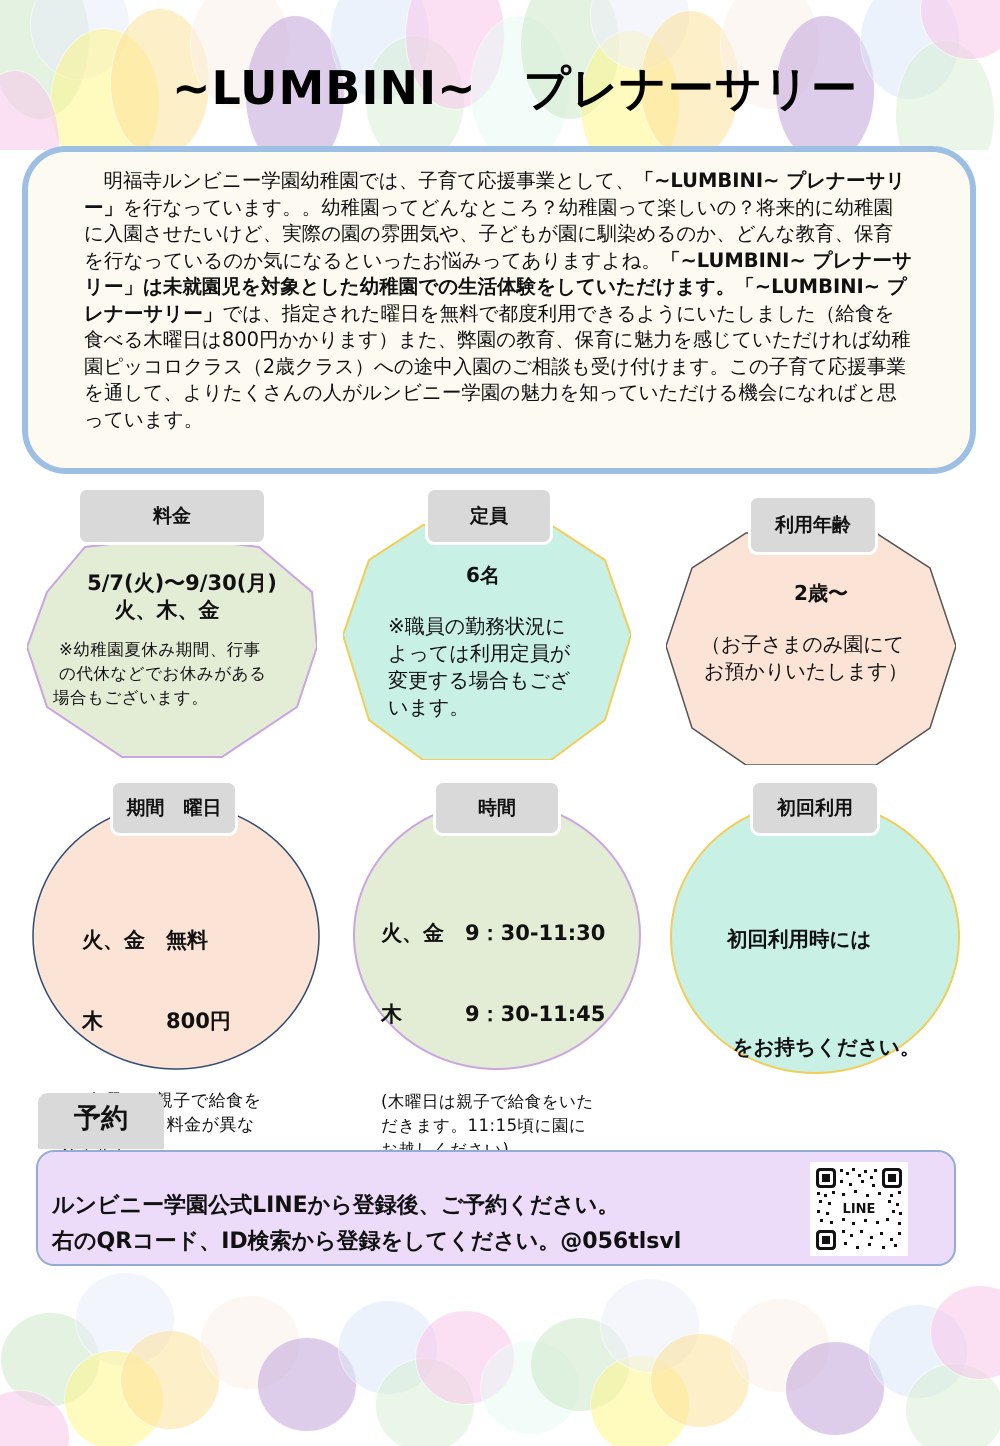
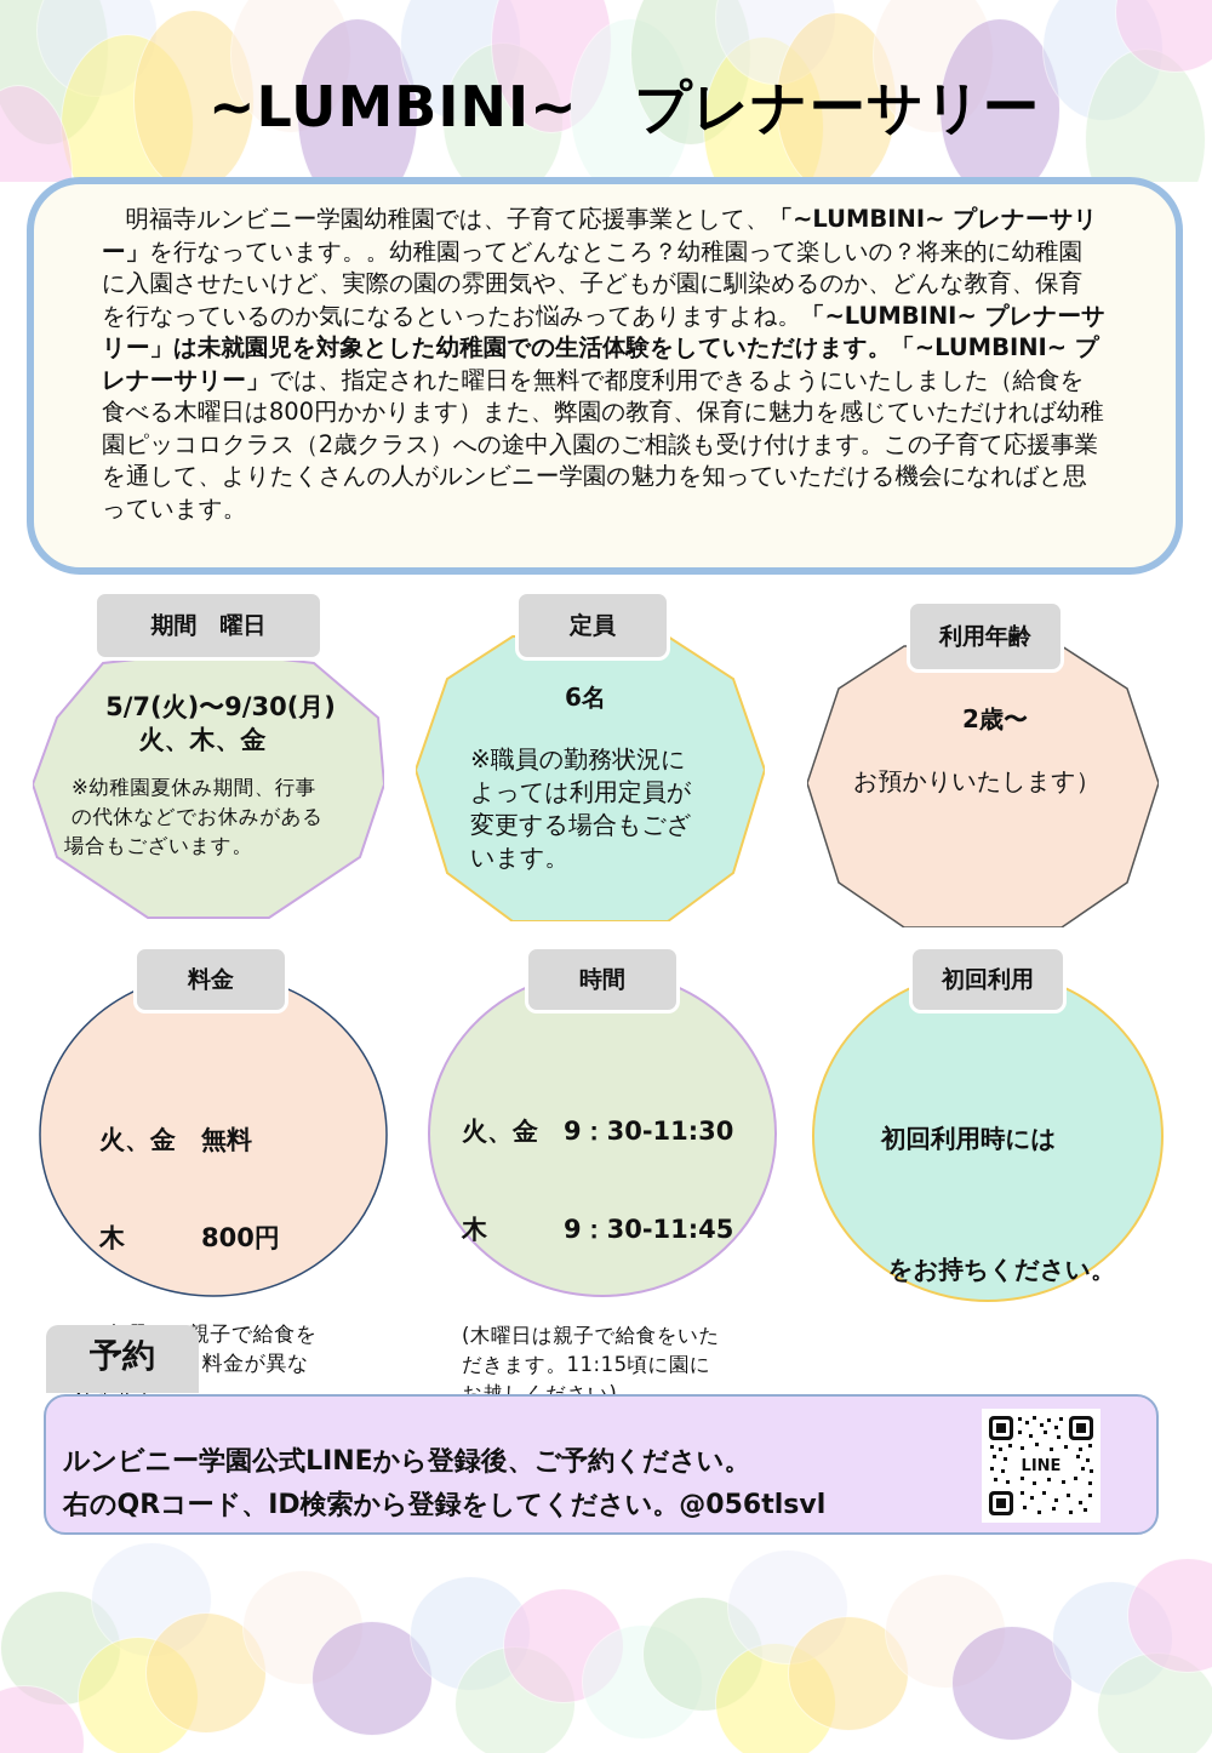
  ~LUMBINI~ プレナーサリー
  明福寺ルンビニー学園幼稚園では、子育て応援事業として、「~LUMBINI~ プレナーサリー」を行なっています。。幼稚園ってどんなところ？幼稚園って楽しいの？将来的に幼稚園に入園させたいけど、実際の園の雰囲気や、子どもが園に馴染めるのか、どんな教育、保育を行なっているのか気になるといったお悩みってありますよね。「~LUMBINI~ プレナーサリー」は未就園児を対象とした幼稚園での生活体験をしていただけます。「~LUMBINI~ プレナーサリー」では、指定された曜日を無料で都度利用できるようにいたしました（給食を食べる木曜日は800円かかります）また、弊園の教育、保育に魅力を感じていただければ幼稚園ピッコロクラス（2歳クラス）への途中入園のご相談も受け付けます。この子育て応援事業を通して、よりたくさんの人がルンビニー学園の魅力を知っていただける機会になればと思っています。
- 料金
+ 期間 曜日
  5/7(火)〜9/30(月)
  火、木、金
  ※幼稚園夏休み期間、行事
  の代休などでお休みがある
  場合もございます。
  定員
  6名
  ※職員の勤務状況に
  よっては利用定員が
  変更する場合もござ
  います。
  利用年齢
  2歳〜
- （お子さまのみ園にて
  お預かりいたします）
- 期間 曜日
+ 料金
  火、金 無料
  木 800円
  ります）
  時間
  火、金 9：30-11:30
  木 9：30-11:45
  (木曜日は親子で給食をいた
  だきます。11:15頃に園に
  初回利用
  初回利用時には
  をお持ちください。
  予約
  ルンビニー学園公式LINEから登録後、ご予約ください。
  右のQRコード、ID検索から登録をしてください。@056tlsvl
  LINE
